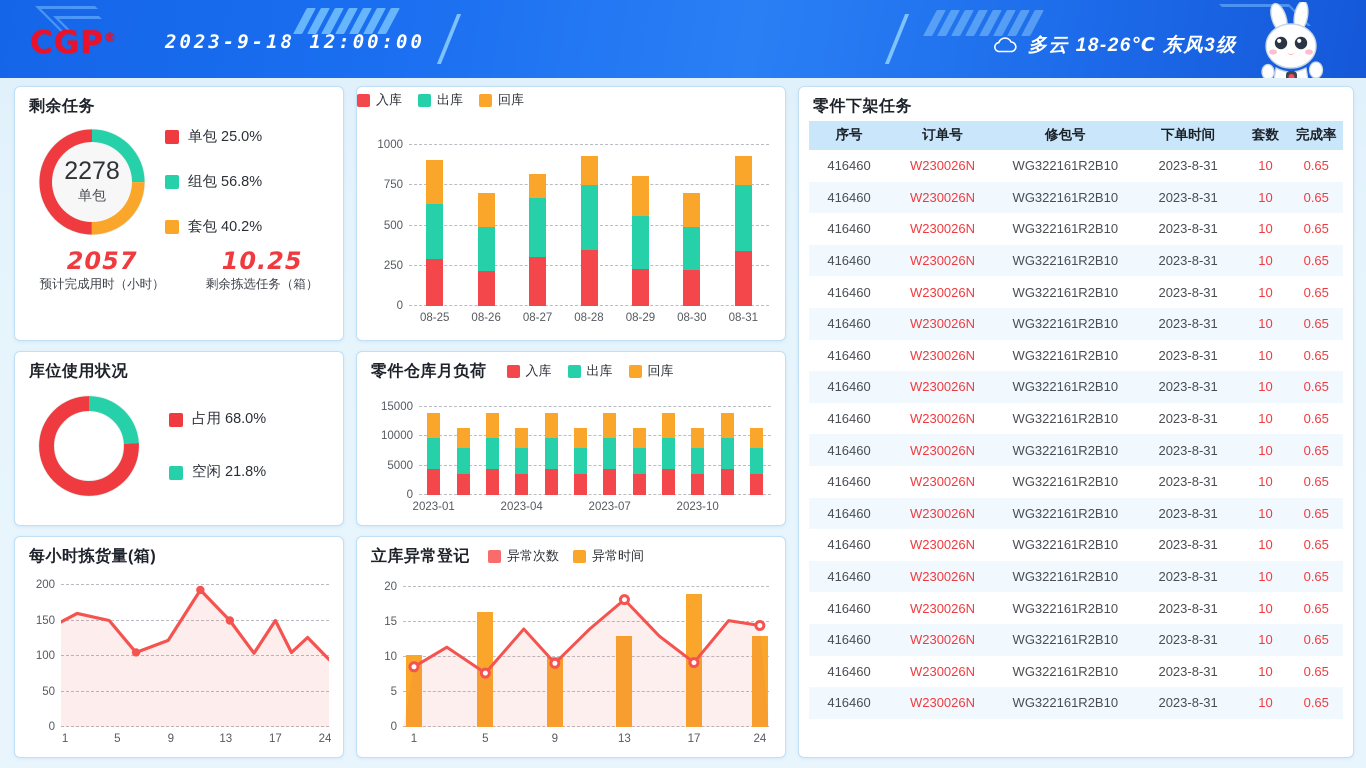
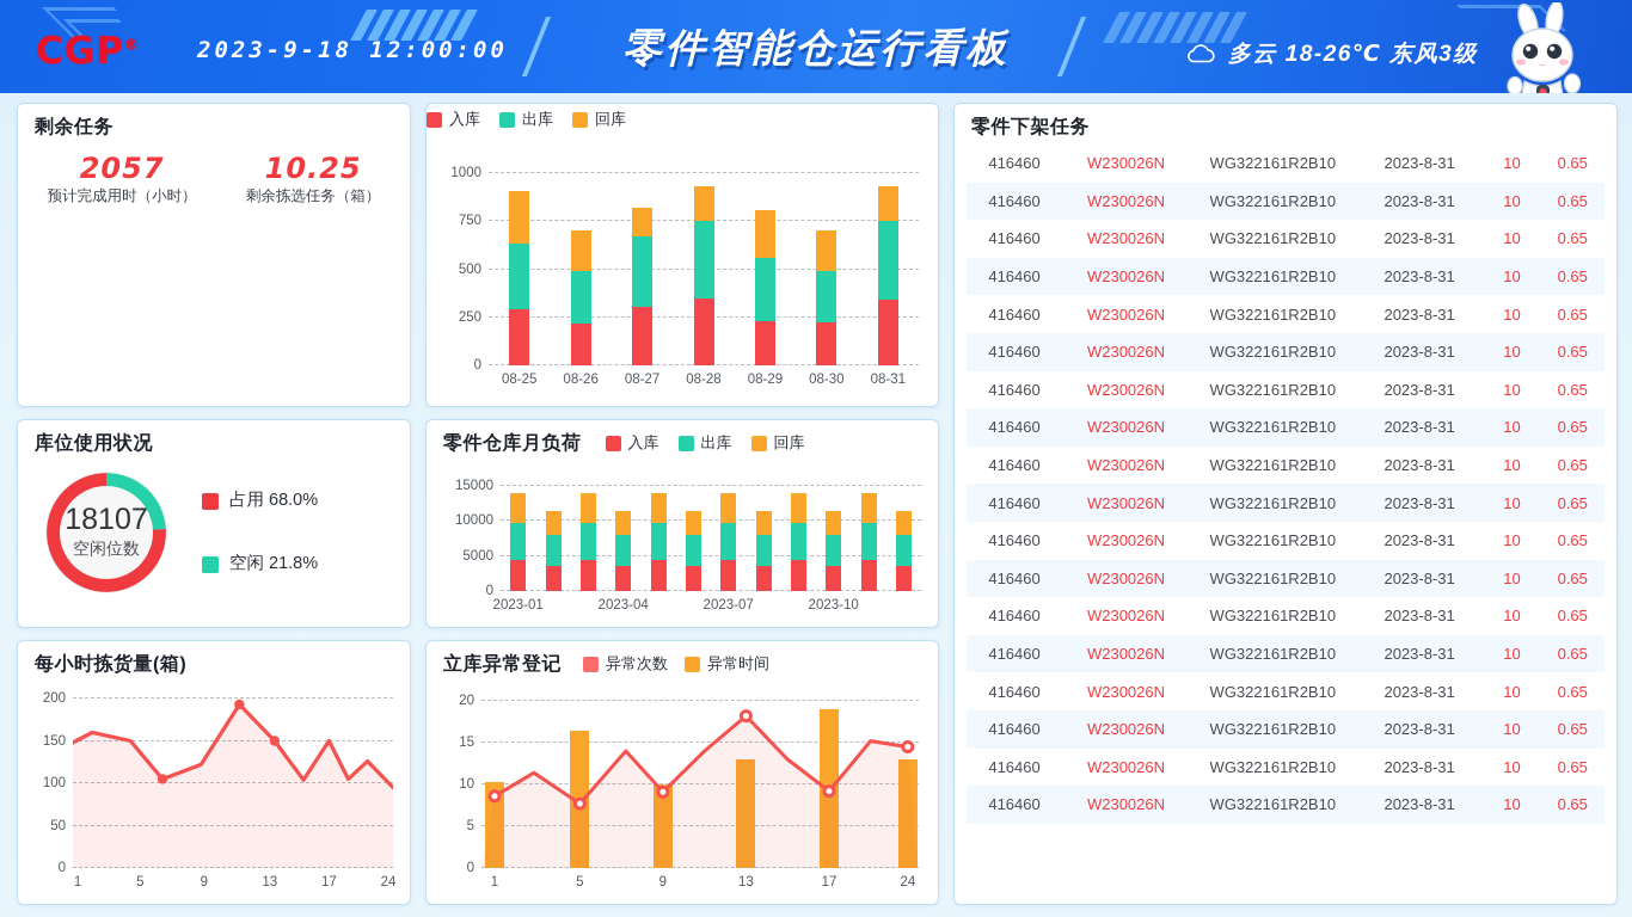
  CGP®
  2023-9-18 12:00:00
+ 零件智能仓运行看板
  多云 18-26℃ 东风3级
  剩余任务
- 2278
- 单包
- 单包 25.0%
- 组包 56.8%
- 套包 40.2%
  2057
  预计完成用时（小时）
  10.25
  剩余拣选任务（箱）
  库位使用状况
+ 18107
+ 空闲位数
  占用 68.0%
  空闲 21.8%
  每小时拣货量(箱)
  0
  50
  100
  150
  200
  1
  5
  9
  13
  17
  24
  入库
  出库
  回库
  0
  250
  500
  750
  1000
  08-25
  08-26
  08-27
  08-28
  08-29
  08-30
  08-31
  零件仓库月负荷
  入库
  出库
  回库
  0
  5000
  10000
  15000
  2023-01
  2023-04
  2023-07
  2023-10
  立库异常登记
  异常次数
  异常时间
  0
  5
  10
  15
  20
  1
  5
  9
  13
  17
  24
  零件下架任务
- 序号
- 订单号
- 修包号
- 下单时间
- 套数
- 完成率
  416460
  W230026N
  WG322161R2B10
  2023-8-31
  10
  0.65
  416460
  W230026N
  WG322161R2B10
  2023-8-31
  10
  0.65
  416460
  W230026N
  WG322161R2B10
  2023-8-31
  10
  0.65
  416460
  W230026N
  WG322161R2B10
  2023-8-31
  10
  0.65
  416460
  W230026N
  WG322161R2B10
  2023-8-31
  10
  0.65
  416460
  W230026N
  WG322161R2B10
  2023-8-31
  10
  0.65
  416460
  W230026N
  WG322161R2B10
  2023-8-31
  10
  0.65
  416460
  W230026N
  WG322161R2B10
  2023-8-31
  10
  0.65
  416460
  W230026N
  WG322161R2B10
  2023-8-31
  10
  0.65
  416460
  W230026N
  WG322161R2B10
  2023-8-31
  10
  0.65
  416460
  W230026N
  WG322161R2B10
  2023-8-31
  10
  0.65
  416460
  W230026N
  WG322161R2B10
  2023-8-31
  10
  0.65
  416460
  W230026N
  WG322161R2B10
  2023-8-31
  10
  0.65
  416460
  W230026N
  WG322161R2B10
  2023-8-31
  10
  0.65
  416460
  W230026N
  WG322161R2B10
  2023-8-31
  10
  0.65
  416460
  W230026N
  WG322161R2B10
  2023-8-31
  10
  0.65
  416460
  W230026N
  WG322161R2B10
  2023-8-31
  10
  0.65
  416460
  W230026N
  WG322161R2B10
  2023-8-31
  10
  0.65
